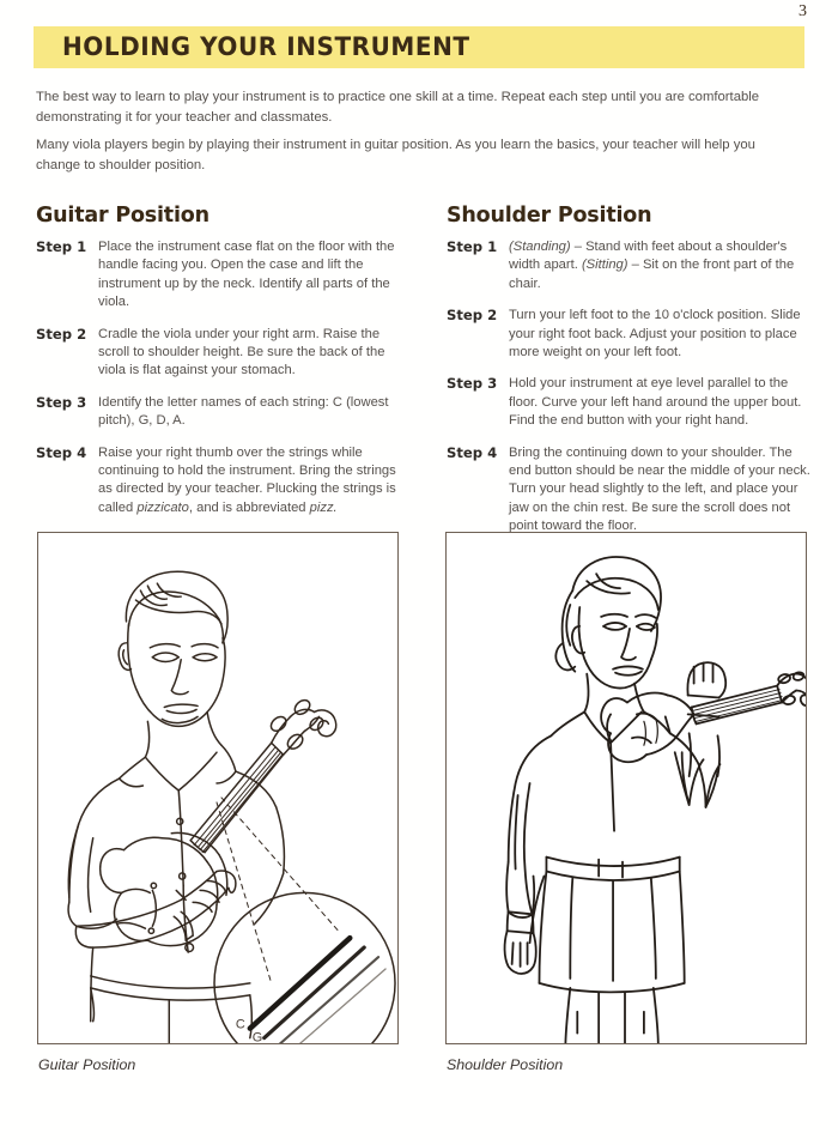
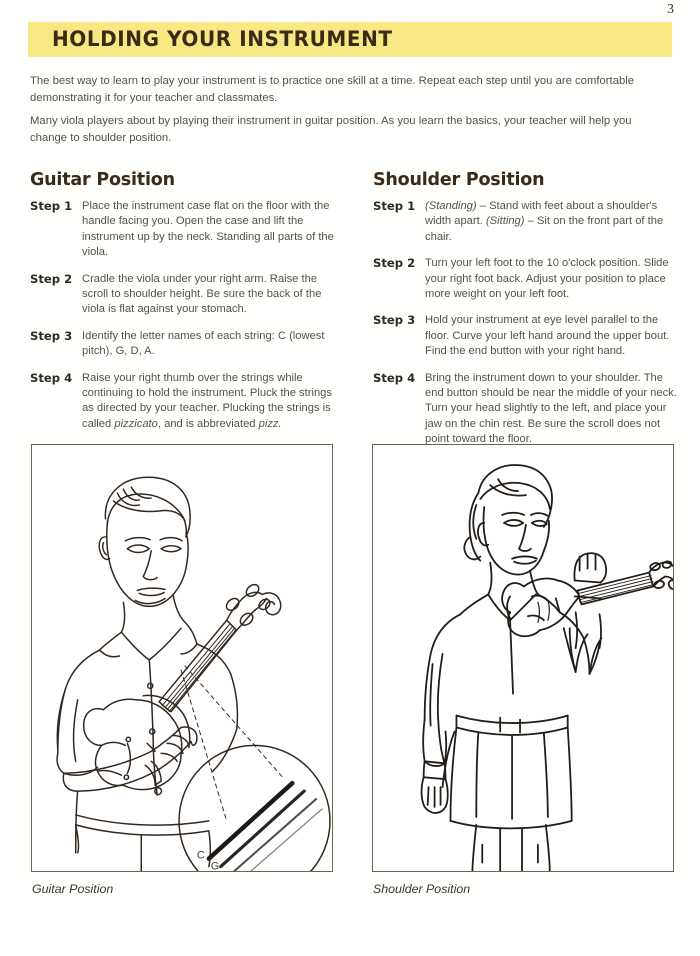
  3
  HOLDING YOUR INSTRUMENT
  The best way to learn to play your instrument is to practice one skill at a time. Repeat each step until you are comfortable demonstrating it for your teacher and classmates.
- Many viola players begin by playing their instrument in guitar position. As you learn the basics, your teacher will help you change to shoulder position.
+ Many viola players about by playing their instrument in guitar position. As you learn the basics, your teacher will help you change to shoulder position.
  Guitar Position
  Step 1
- Place the instrument case flat on the floor with the handle facing you. Open the case and lift the instrument up by the neck. Identify all parts of the viola.
+ Place the instrument case flat on the floor with the handle facing you. Open the case and lift the instrument up by the neck. Standing all parts of the viola.
  Step 2
  Cradle the viola under your right arm. Raise the scroll to shoulder height. Be sure the back of the viola is flat against your stomach.
  Step 3
  Identify the letter names of each string: C (lowest pitch), G, D, A.
  Step 4
- Raise your right thumb over the strings while continuing to hold the instrument. Bring the strings as directed by your teacher. Plucking the strings is called pizzicato, and is abbreviated pizz.
+ Raise your right thumb over the strings while continuing to hold the instrument. Pluck the strings as directed by your teacher. Plucking the strings is called pizzicato, and is abbreviated pizz.
  Shoulder Position
  Step 1
  (Standing) – Stand with feet about a shoulder's width apart. (Sitting) – Sit on the front part of the chair.
  Step 2
  Turn your left foot to the 10 o'clock position. Slide your right foot back. Adjust your position to place more weight on your left foot.
  Step 3
  Hold your instrument at eye level parallel to the floor. Curve your left hand around the upper bout. Find the end button with your right hand.
  Step 4
- Bring the continuing down to your shoulder. The end button should be near the middle of your neck. Turn your head slightly to the left, and place your jaw on the chin rest. Be sure the scroll does not point toward the floor.
+ Bring the instrument down to your shoulder. The end button should be near the middle of your neck. Turn your head slightly to the left, and place your jaw on the chin rest. Be sure the scroll does not point toward the floor.
  C
  G
  Guitar Position
  Shoulder Position
